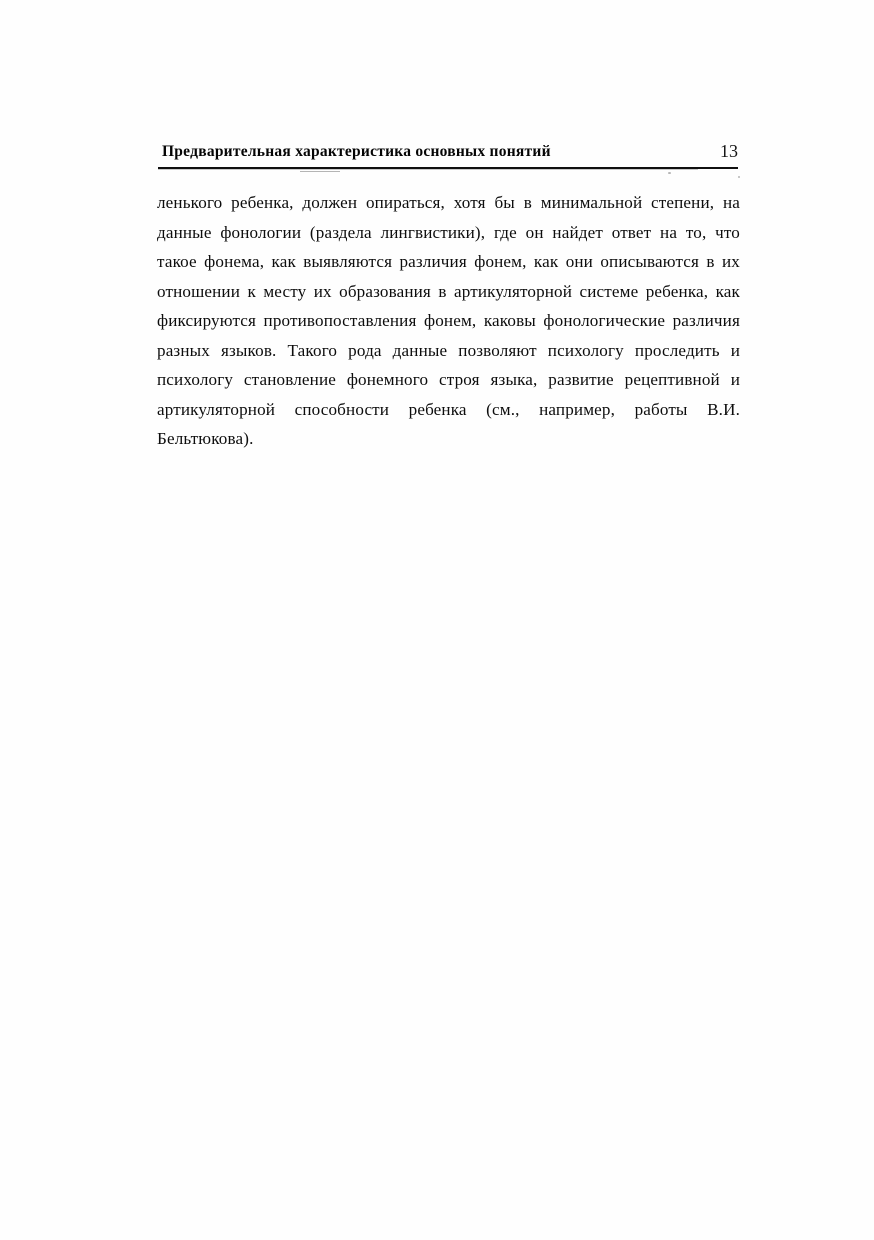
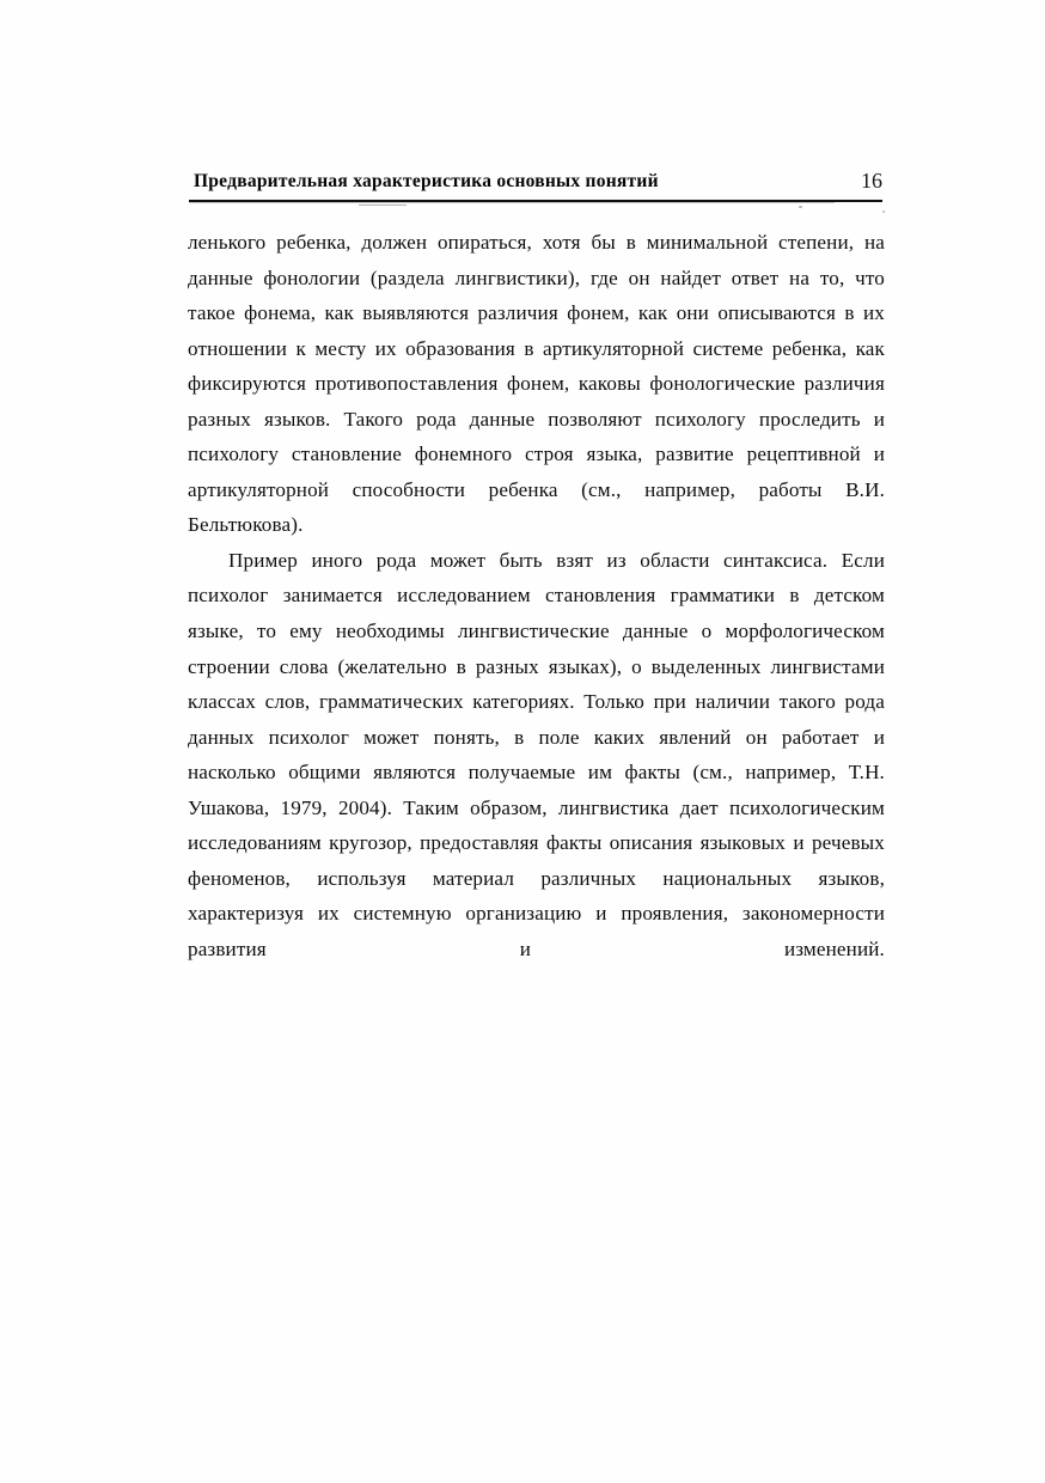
  Предварительная характеристика основных понятий
- 13
+ 16
  ленького ребенка, должен опираться, хотя бы в минимальной степени, на данные фонологии (раздела лингвистики), где он найдет ответ на то, что такое фонема, как выявляются различия фонем, как они описываются в их отношении к месту их образования в артикуляторной системе ребенка, как фиксируются противопоставления фонем, каковы фонологические различия разных языков. Такого рода данные позволяют психологу проследить и психологу становление фонемного строя языка, развитие рецептивной и артикуляторной способности ребенка (см., например, работы В.И. Бельтюкова).
+ Пример иного рода может быть взят из области синтаксиса. Если психолог занимается исследованием становления грамматики в детском языке, то ему необходимы лингвистические данные о морфологическом строении слова (желательно в разных языках), о выделенных лингвистами классах слов, грамматических категориях. Только при наличии такого рода данных психолог может понять, в поле каких явлений он работает и насколько общими являются получаемые им факты (см., например, Т.Н. Ушакова, 1979, 2004). Таким образом, лингвистика дает психологическим исследованиям кругозор, предоставляя факты описания языковых и речевых феноменов, используя материал различных национальных языков, характеризуя их системную организацию и проявления, закономерности развития и изменений.
